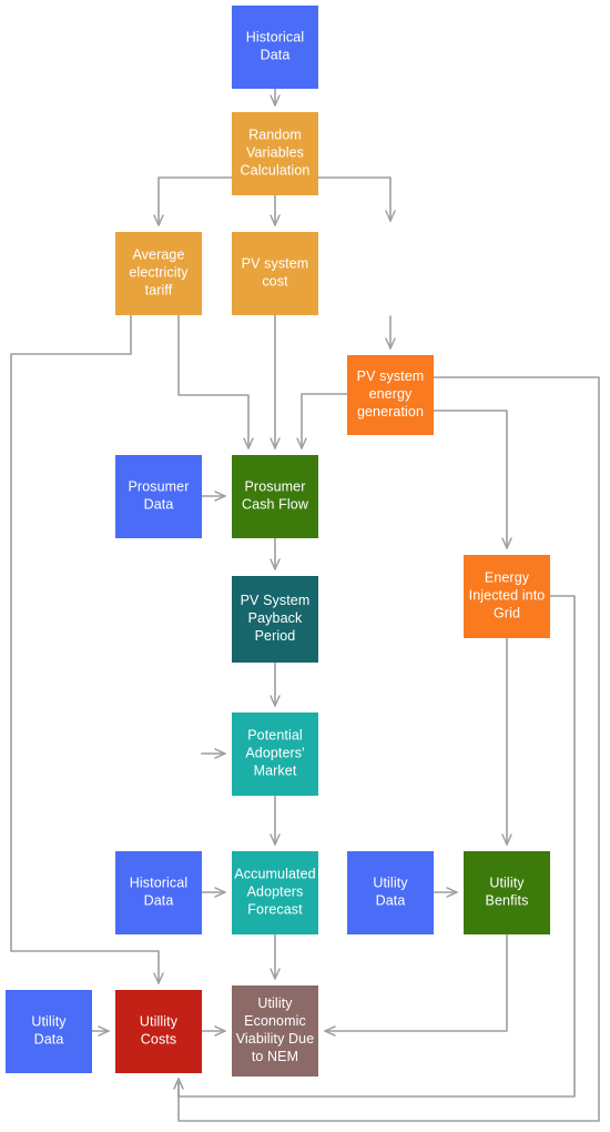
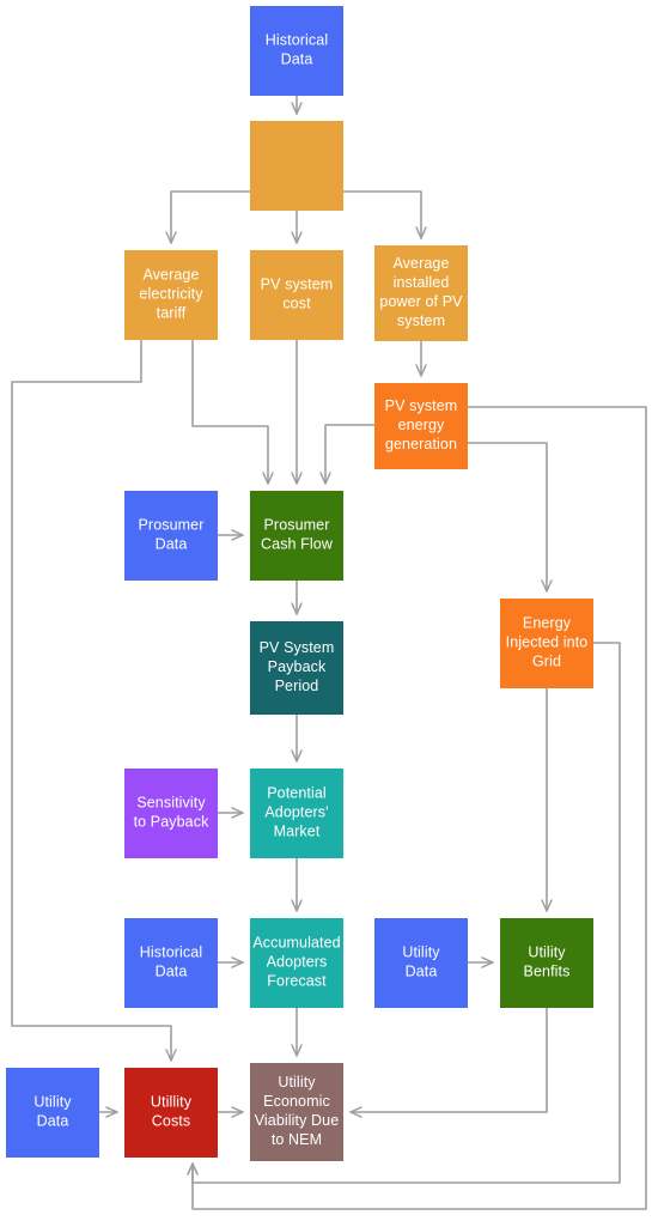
  Historical Data
- Random Variables Calculation
  Average electricity tariff
  PV system cost
+ Average installed power of PV system
  PV system energy generation
  Prosumer Data
  Prosumer Cash Flow
  Energy Injected into Grid
  PV System Payback Period
+ Sensitivity to Payback
  Potential Adopters' Market
  Historical Data
  Accumulated Adopters Forecast
  Utility Data
  Utility Benfits
  Utility Data
  Utillity Costs
  Utility Economic Viability Due to NEM
